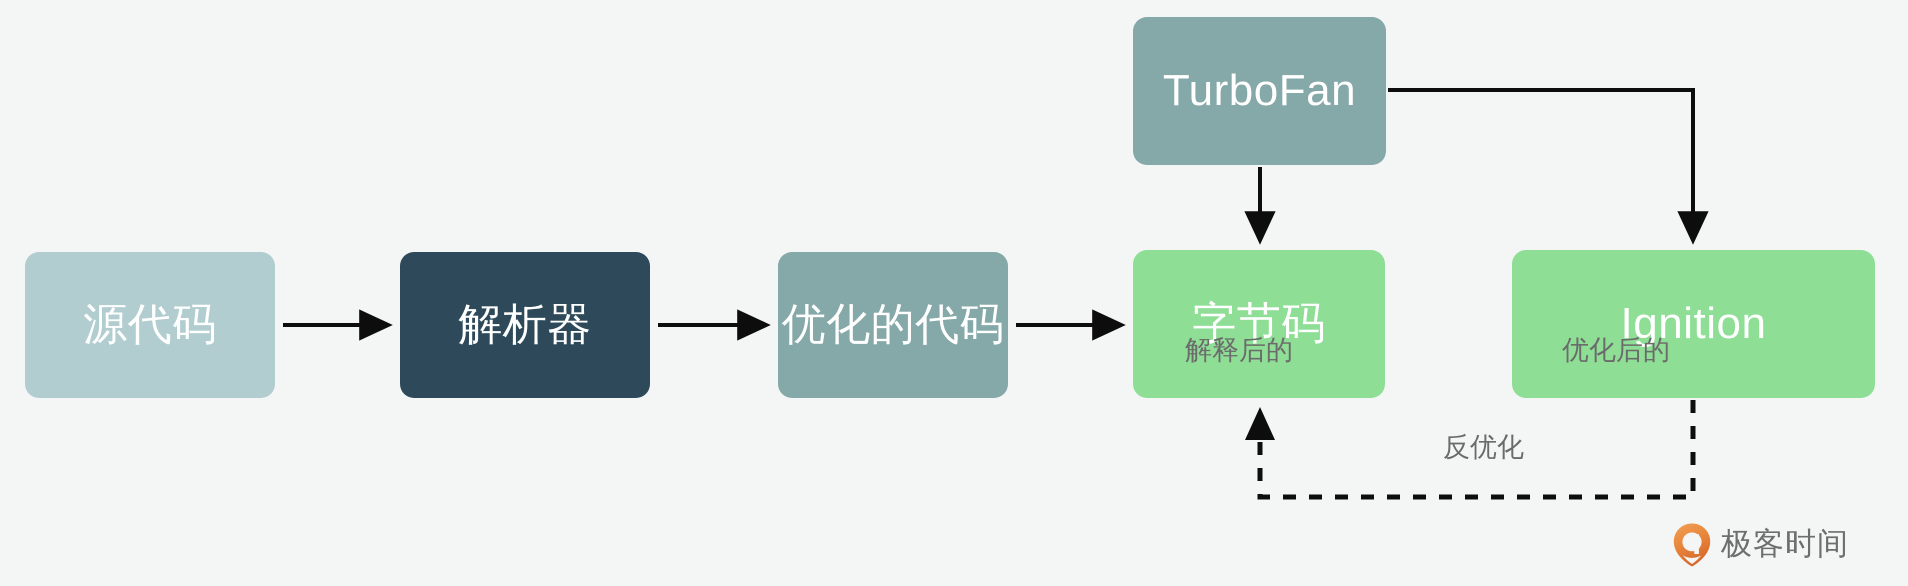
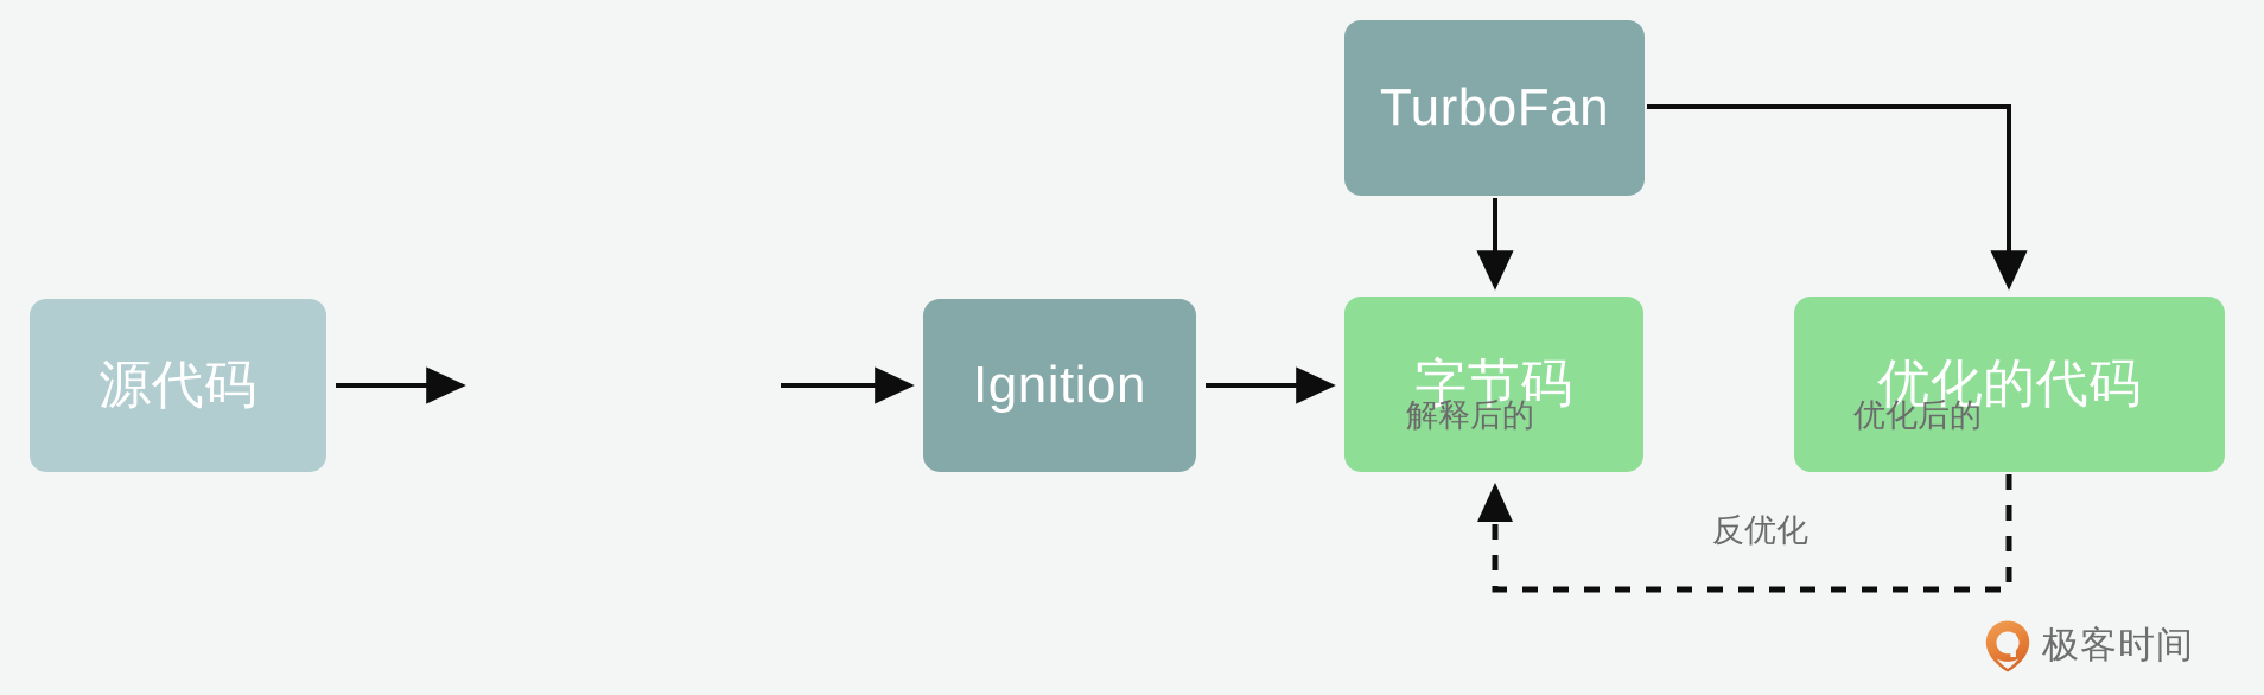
  源代码
- 解析器
- 优化的代码
+ Ignition
  字节码
  TurboFan
- Ignition
+ 优化的代码
  解释后的
  优化后的
  反优化
  极客时间
